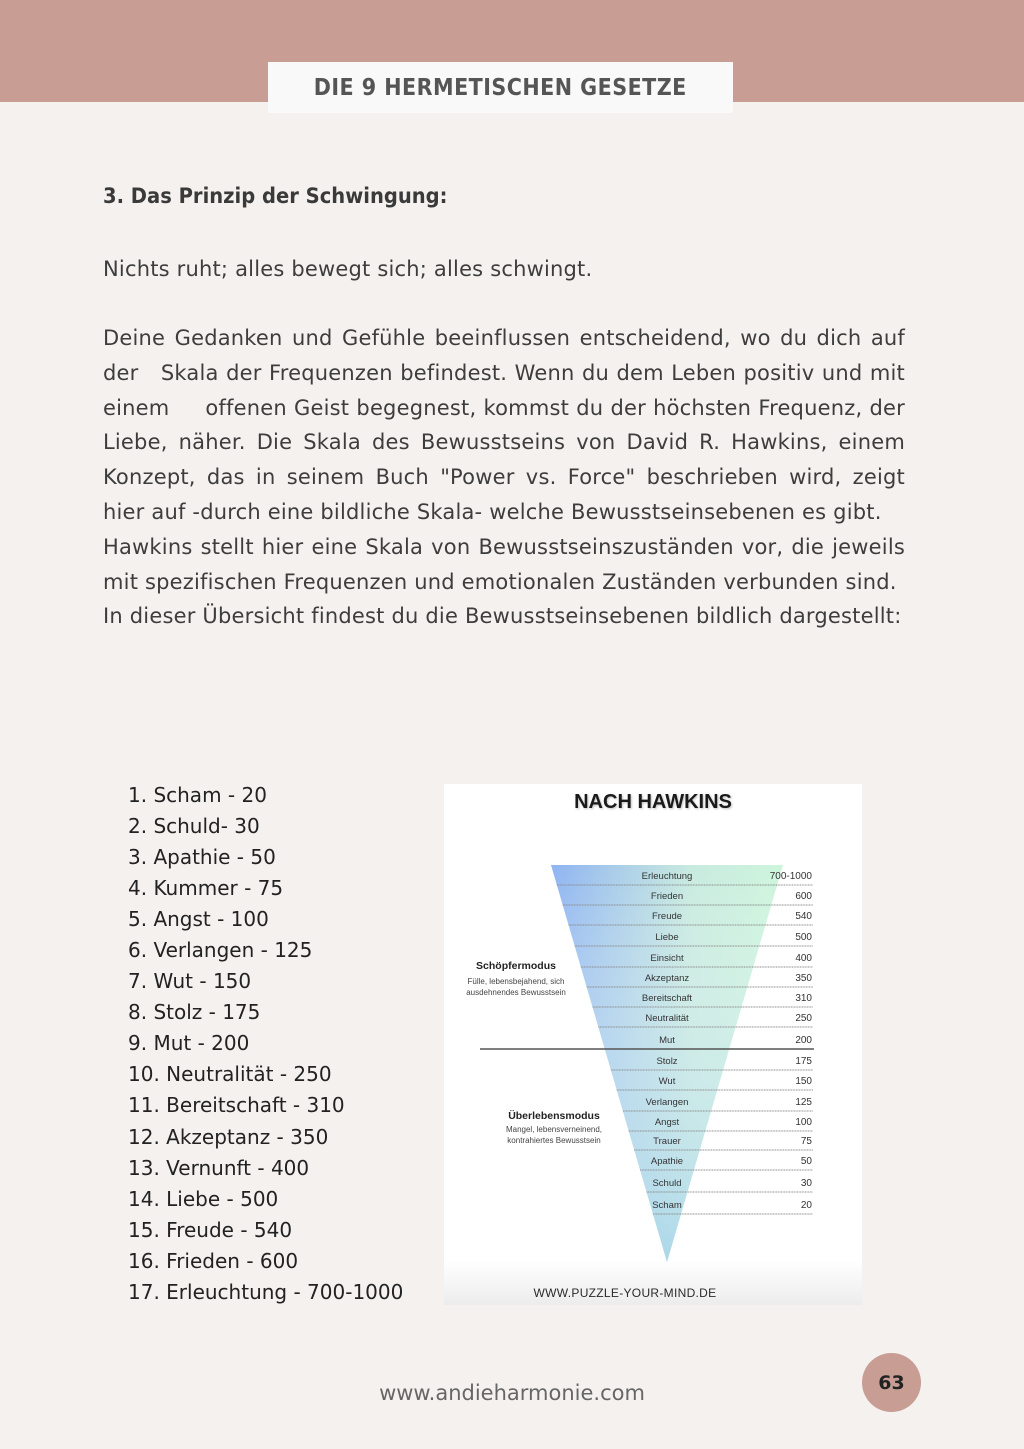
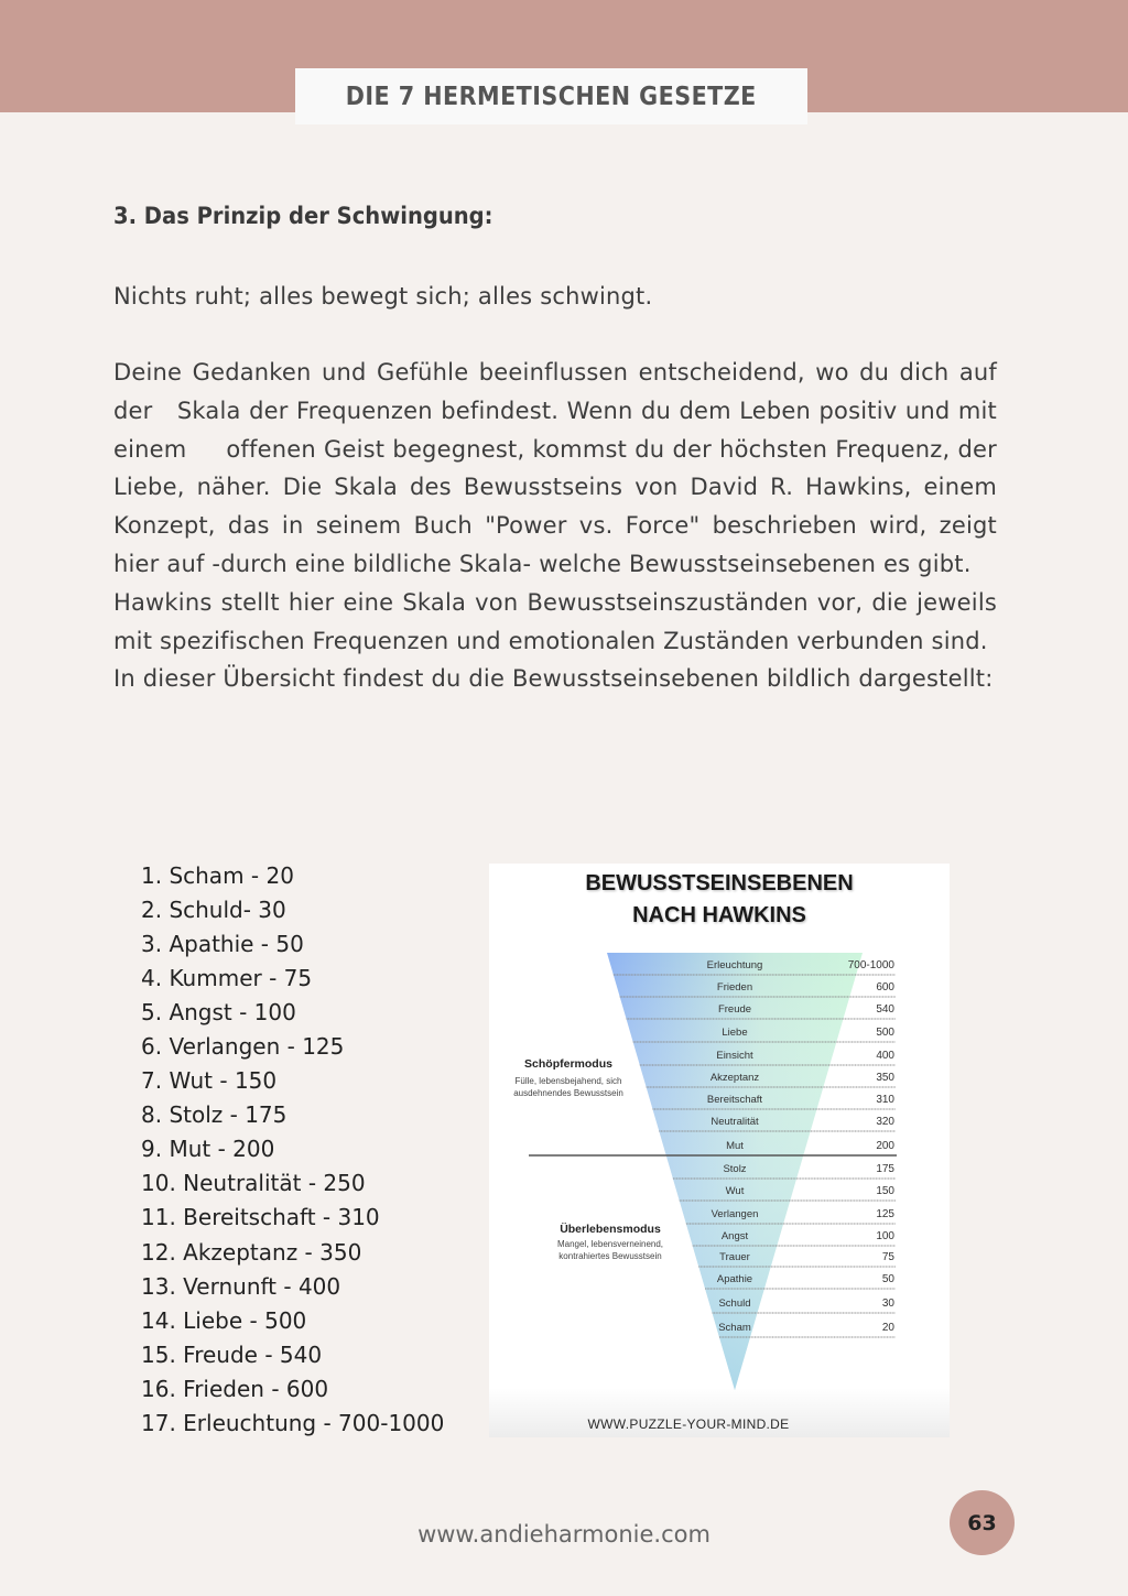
- DIE 9 HERMETISCHEN GESETZE
+ DIE 7 HERMETISCHEN GESETZE
  3. Das Prinzip der Schwingung:
  Nichts ruht; alles bewegt sich; alles schwingt.
  Deine Gedanken und Gefühle beeinflussen entscheidend, wo du dich auf der Skala der Frequenzen befindest. Wenn du dem Leben positiv und mit einem offenen Geist begegnest, kommst du der höchsten Frequenz, der Liebe, näher. Die Skala des Bewusstseins von David R. Hawkins, einem Konzept, das in seinem Buch "Power vs. Force" beschrieben wird, zeigt hier auf -durch eine bildliche Skala- welche Bewusstseinsebenen es gibt.
  Hawkins stellt hier eine Skala von Bewusstseinszuständen vor, die jeweils mit spezifischen Frequenzen und emotionalen Zuständen verbunden sind.
  In dieser Übersicht findest du die Bewusstseinsebenen bildlich dargestellt:
  1. Scham - 20
  2. Schuld- 30
  3. Apathie - 50
  4. Kummer - 75
  5. Angst - 100
  6. Verlangen - 125
  7. Wut - 150
  8. Stolz - 175
  9. Mut - 200
  10. Neutralität - 250
  11. Bereitschaft - 310
  12. Akzeptanz - 350
  13. Vernunft - 400
  14. Liebe - 500
  15. Freude - 540
  16. Frieden - 600
  17. Erleuchtung - 700-1000
+ BEWUSSTSEINSEBENEN
  NACH HAWKINS
  Erleuchtung
  700-1000
  Frieden
  600
  Freude
  540
  Liebe
  500
  Einsicht
  400
  Akzeptanz
  350
  Bereitschaft
  310
  Neutralität
- 250
+ 320
  Mut
  200
  Stolz
  175
  Wut
  150
  Verlangen
  125
  Angst
  100
  Trauer
  75
  Apathie
  50
  Schuld
  30
  Scham
  20
  Schöpfermodus
  Fülle, lebensbejahend, sich
  ausdehnendes Bewusstsein
  Überlebensmodus
  Mangel, lebensverneinend,
  kontrahiertes Bewusstsein
  WWW.PUZZLE-YOUR-MIND.DE
  www.andieharmonie.com
  63
